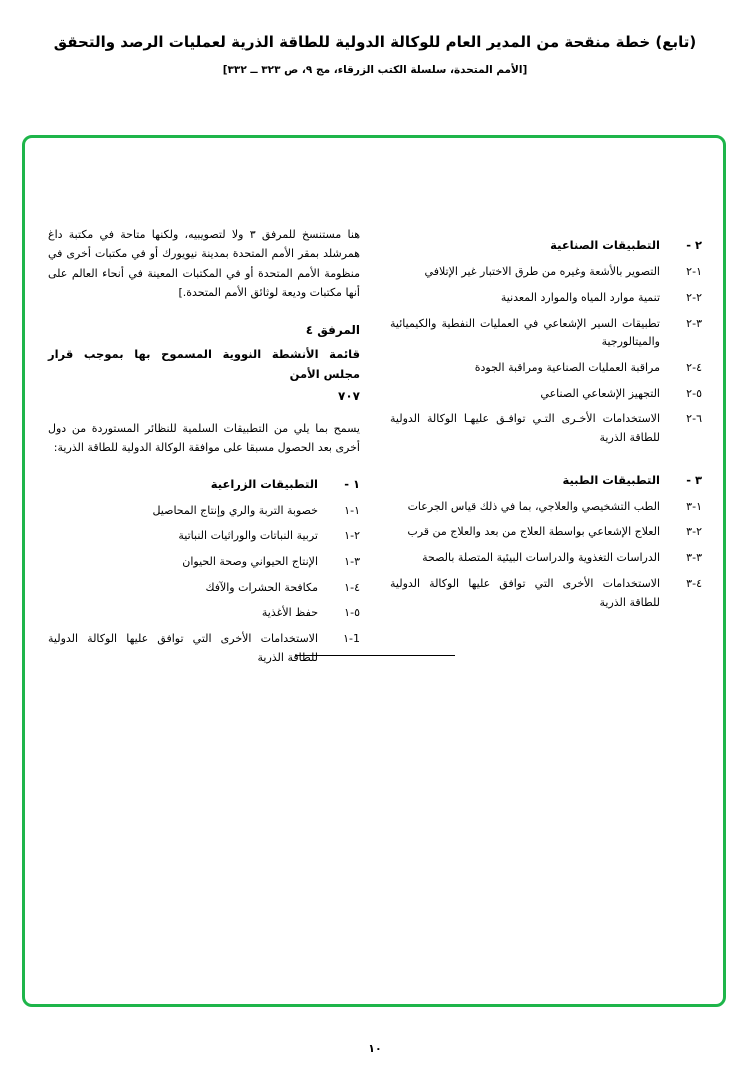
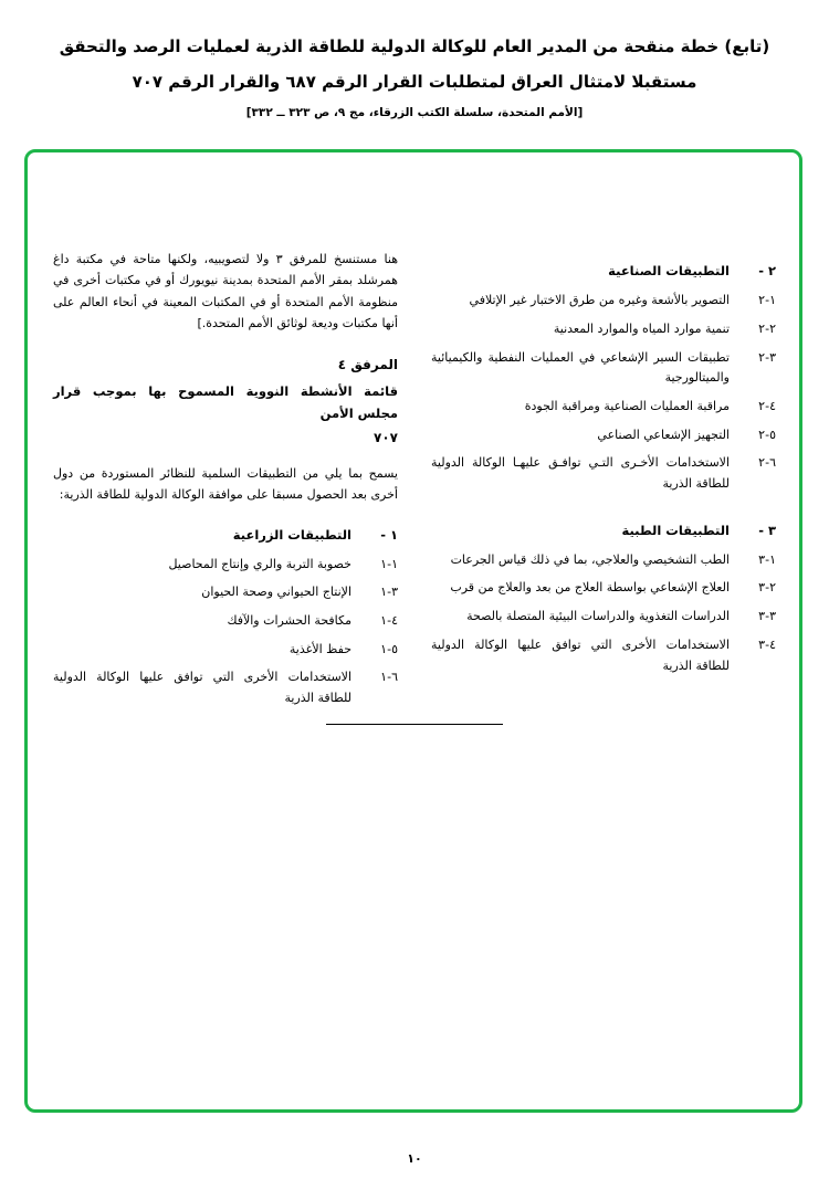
  (تابع) خطة منقحة من المدير العام للوكالة الدولية للطاقة الذرية لعمليات الرصد والتحقق
+ مستقبلا لامتثال العراق لمتطلبات القرار الرقم ٦٨٧ والقرار الرقم ٧٠٧
  [الأمم المتحدة، سلسلة الكتب الزرقاء، مج ٩، ص ٣٢٣ ــ ٣٣٢]
  ٢ -
  التطبيقات الصناعية
  ١-٢
  التصوير بالأشعة وغيره من طرق الاختبار غير الإتلافي
  ٢-٢
  تنمية موارد المياه والموارد المعدنية
  ٣-٢
  تطبيقات السير الإشعاعي في العمليات النفطية والكيميائية والميتالورجية
  ٤-٢
  مراقبة العمليات الصناعية ومراقبة الجودة
  ٥-٢
  التجهيز الإشعاعي الصناعي
  ٦-٢
  الاستخدامات الأخـرى التـي توافـق عليهـا الوكالة الدولية للطاقة الذرية
  ٣ -
  التطبيقات الطبية
  ١-٣
  الطب التشخيصي والعلاجي، بما في ذلك قياس الجرعات
  ٢-٣
  العلاج الإشعاعي بواسطة العلاج من بعد والعلاج من قرب
  ٣-٣
  الدراسات التغذوية والدراسات البيئية المتصلة بالصحة
  ٤-٣
  الاستخدامات الأخرى التي توافق عليها الوكالة الدولية للطاقة الذرية
  هنا مستنسخ للمرفق ٣ ولا لتصويبيه، ولكنها متاحة في مكتبة داغ همرشلد بمقر الأمم المتحدة بمدينة نيويورك أو في مكتبات أخرى في منظومة الأمم المتحدة أو في المكتبات المعينة في أنحاء العالم على أنها مكتبات وديعة لوثائق الأمم المتحدة.]
  المرفق ٤
  قائمة الأنشطة النووية المسموح بها بموجب قرار مجلس الأمن
  ٧٠٧
  يسمح بما يلي من التطبيقات السلمية للنظائر المستوردة من دول أخرى بعد الحصول مسبقا على موافقة الوكالة الدولية للطاقة الذرية:
  ١ -
  التطبيقات الزراعية
  ١-١
  خصوبة التربة والري وإنتاج المحاصيل
- ٢-١
- تربية النباتات والوراثيات النباتية
  ٣-١
  الإنتاج الحيواني وصحة الحيوان
  ٤-١
  مكافحة الحشرات والآفك
  ٥-١
  حفظ الأغذية
- 1-١
+ ٦-١
  الاستخدامات الأخرى التي توافق عليها الوكالة الدولية للطاقة الذرية
  ١٠
